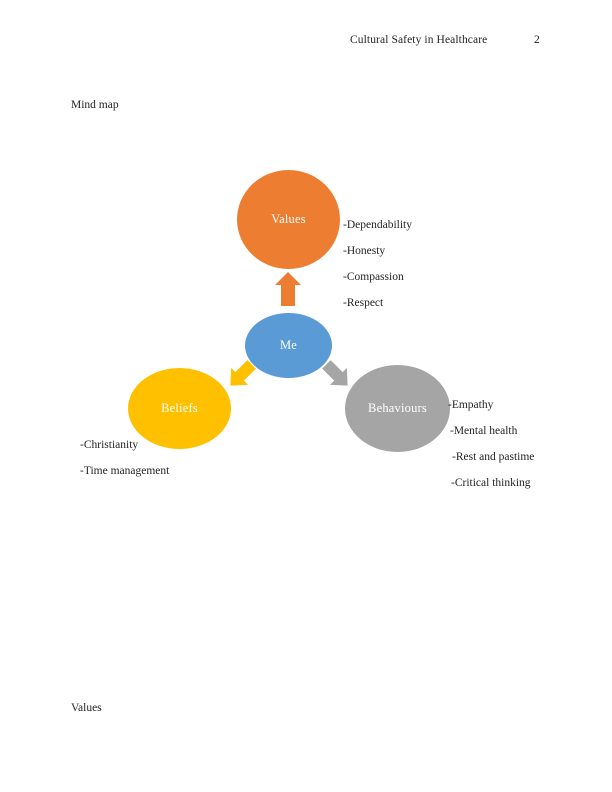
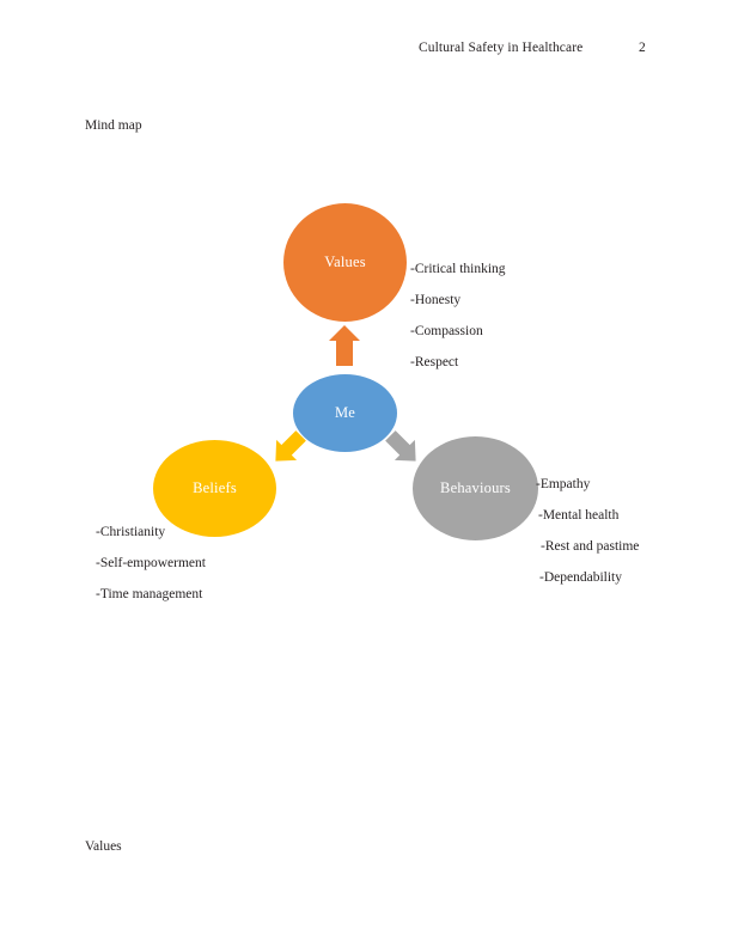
  Cultural Safety in Healthcare
  2
  Mind map
  Values
  Me
  Beliefs
  Behaviours
- -Dependability
+ -Critical thinking
  -Honesty
  -Compassion
  -Respect
  -Empathy
  -Mental health
  -Rest and pastime
- -Critical thinking
+ -Dependability
  -Christianity
+ -Self-empowerment
  -Time management
  Values
